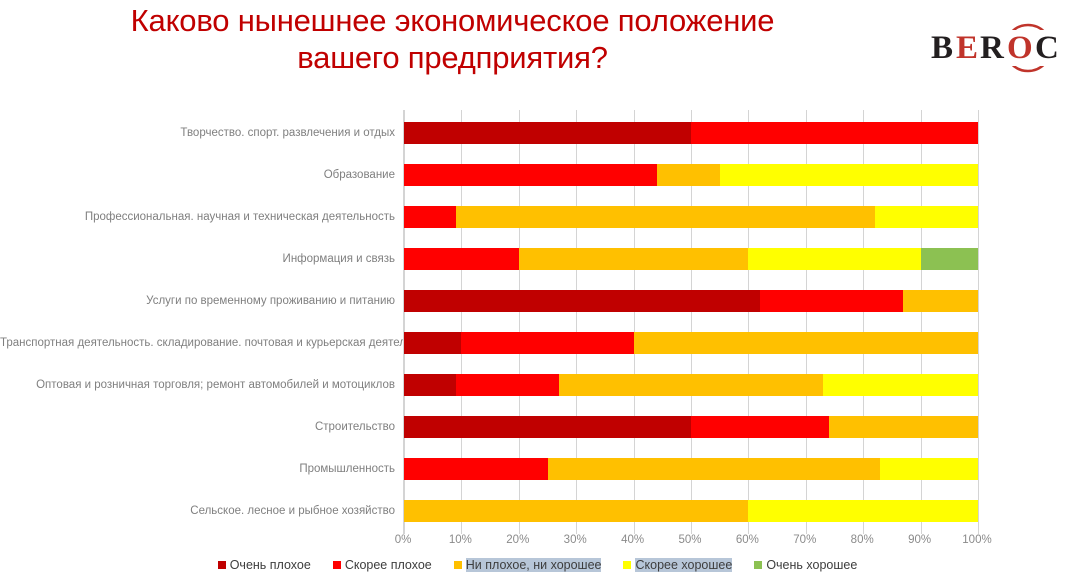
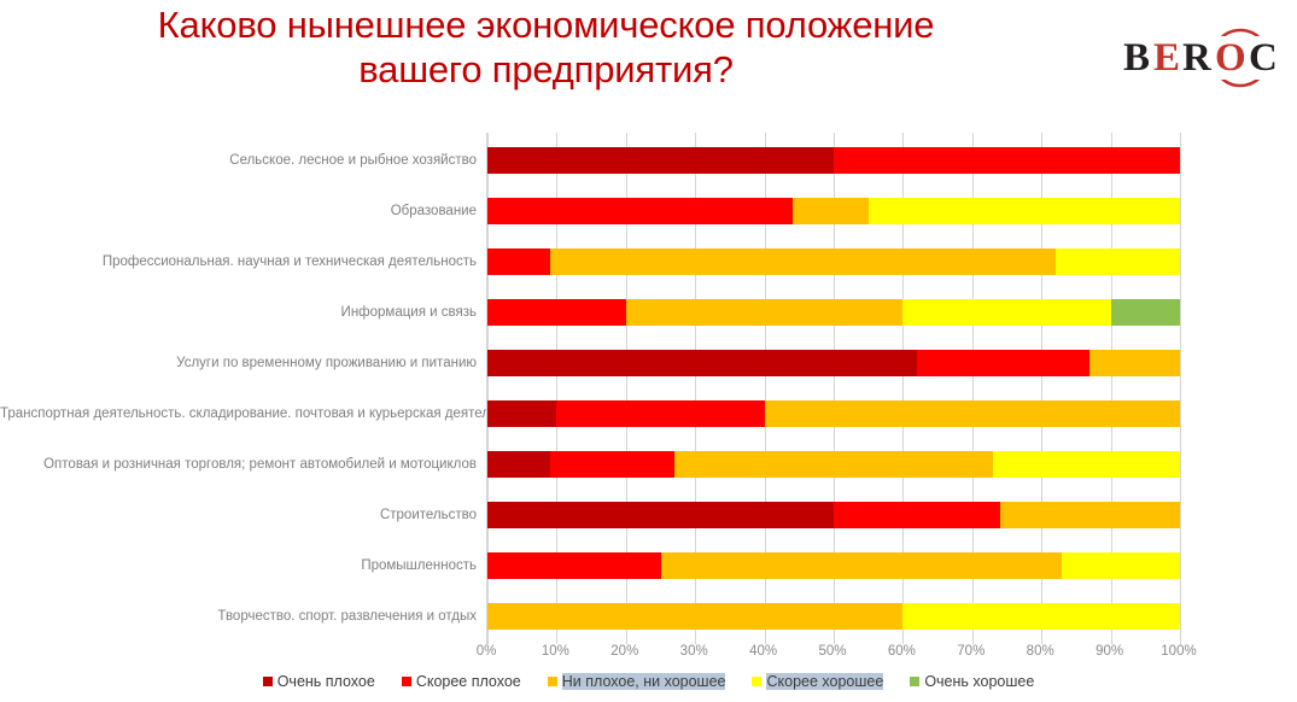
  Каково нынешнее экономическое положение
  вашего предприятия?
  B
  E
  R
  O
  C
- Творчество. спорт. развлечения и отдых
+ Сельское. лесное и рыбное хозяйство
  Образование
  Профессиональная. научная и техническая деятельность
  Информация и связь
  Услуги по временному проживанию и питанию
  Транспортная деятельность. складирование. почтовая и курьерская деяте
  Оптовая и розничная торговля; ремонт автомобилей и мотоциклов
  Строительство
  Промышленность
- Сельское. лесное и рыбное хозяйство
+ Творчество. спорт. развлечения и отдых
  0%
  10%
  20%
  30%
  40%
  50%
  60%
  70%
  80%
  90%
  100%
  Очень плохое
  Скорее плохое
  Ни плохое, ни хорошее
  Скорее хорошее
  Очень хорошее
